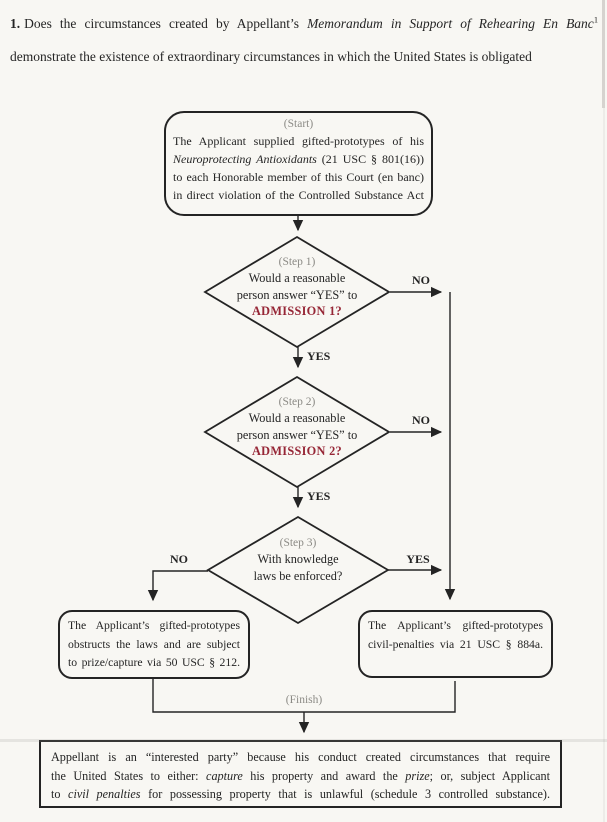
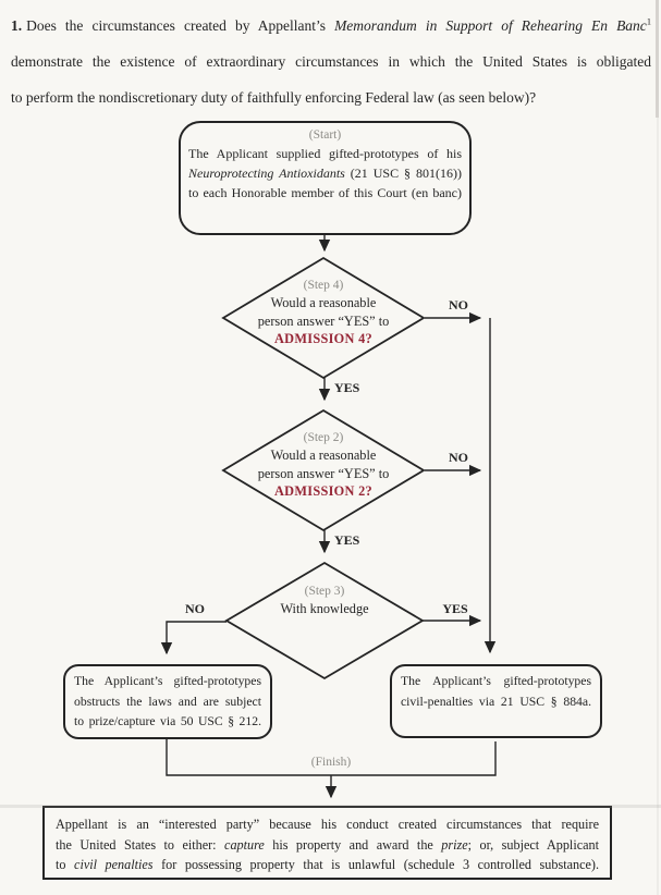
  1. Does the circumstances created by Appellant’s Memorandum in Support of Rehearing En Banc1
  demonstrate the existence of extraordinary circumstances in which the United States is obligated
+ to perform the nondiscretionary duty of faithfully enforcing Federal law (as seen below)?
  (Start)
  The Applicant supplied gifted-prototypes of his
  Neuroprotecting Antioxidants (21 USC § 801(16))
  to each Honorable member of this Court (en banc)
- in direct violation of the Controlled Substance Act
- (Step 1)
+ (Step 4)
  Would a reasonable
  person answer “YES” to
- ADMISSION 1?
+ ADMISSION 4?
  (Step 2)
  Would a reasonable
  person answer “YES” to
  ADMISSION 2?
  (Step 3)
  With knowledge
- laws be enforced?
  NO
  YES
  NO
  YES
  NO
  YES
  The Applicant’s gifted-prototypes
  obstructs the laws and are subject
  to prize/capture via 50 USC § 212.
  The Applicant’s gifted-prototypes
  civil-penalties via 21 USC § 884a.
  (Finish)
  Appellant is an “interested party” because his conduct created circumstances that require
  the United States to either: capture his property and award the prize; or, subject Applicant
  to civil penalties for possessing property that is unlawful (schedule 3 controlled substance).
